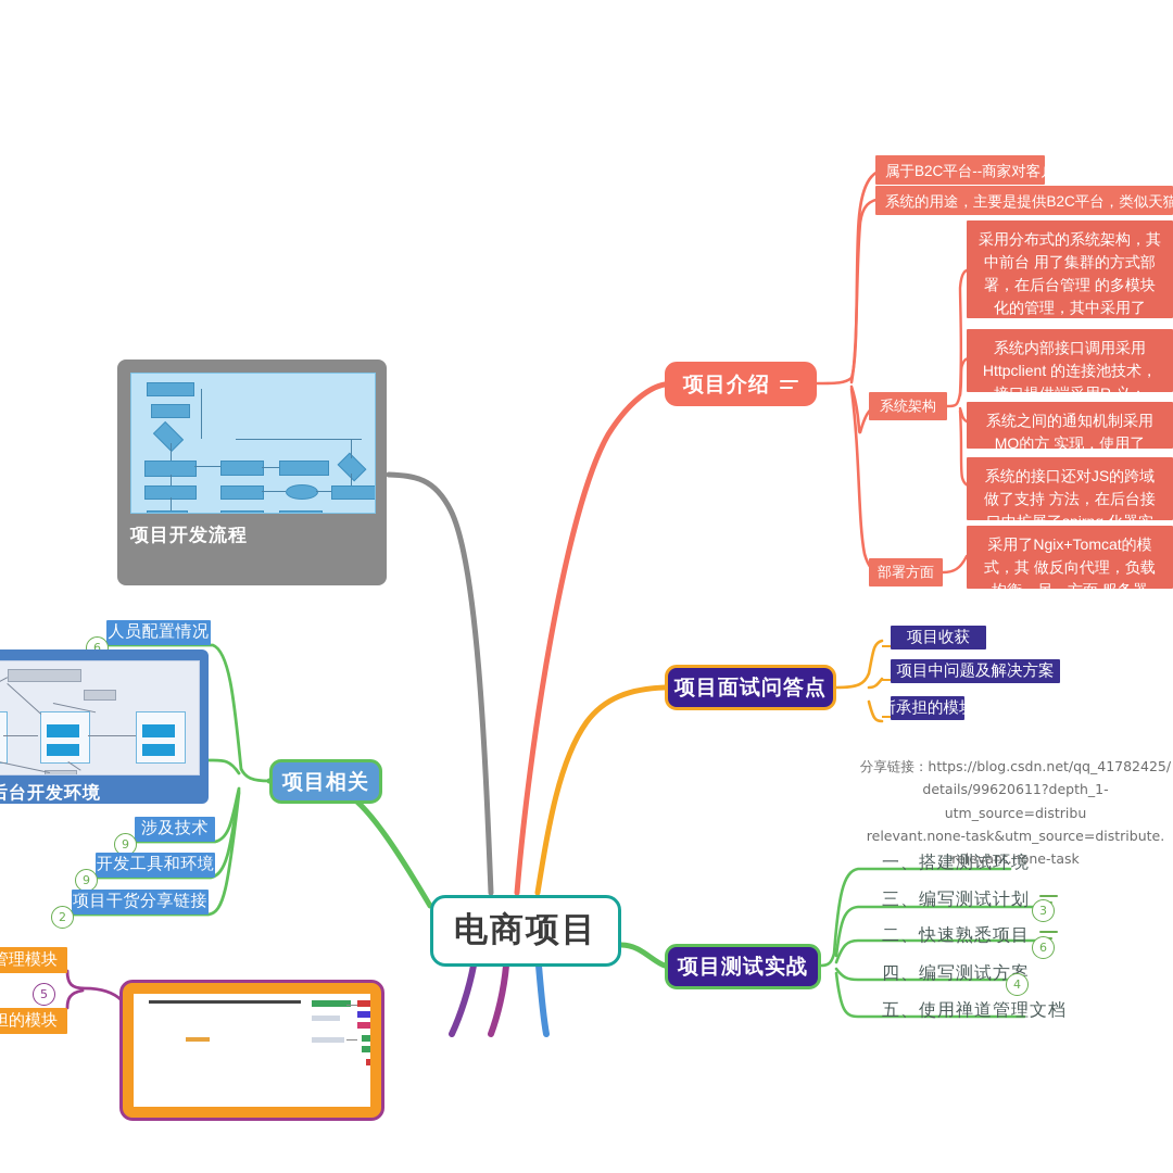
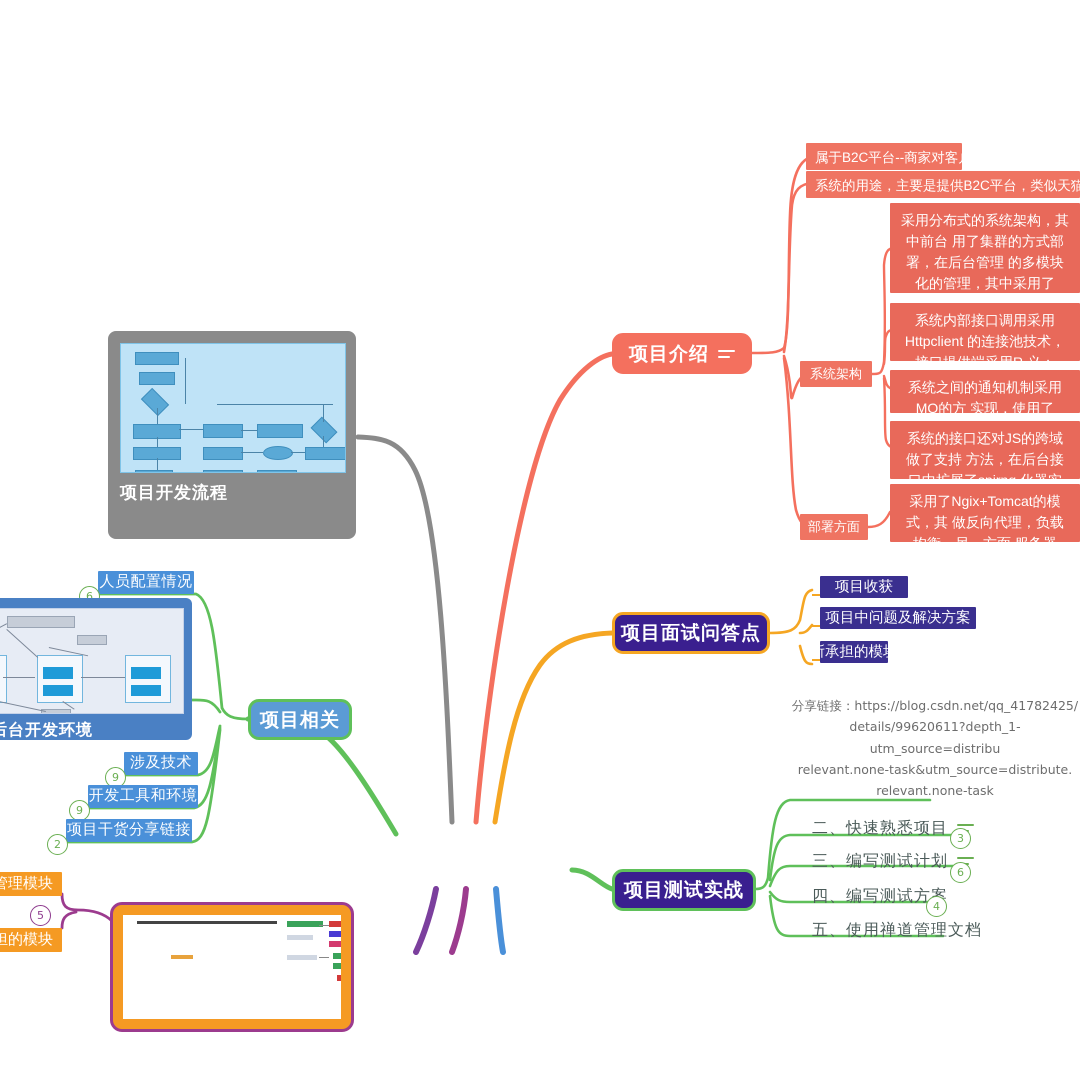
- 电商项目
  项目开发流程
  项目介绍
  属于B2C平台--商家对客户
  系统的用途，主要是提供B2C平台，类似天猫
  系统架构
  系统内部接口调用采用Httpclient 的连接池技术，接口提供端采用R 义；
  系统的接口还对JS的跨域做了支持 方法，在后台接口中扩展了spirng 化器实
  部署方面
  采用了Ngix+Tomcat的模式，其 做反向代理，负载均衡，另一方面 服务器
  项目面试问答点
  项目收获
  项目中问题及解决方案
  所承担的模块
  分享链接：https://blog.csdn.net/qq_41782425/
  details/99620611?depth_1-utm_source=distribu
  relevant.none-task&utm_source=distribute.
  relevant.none-task
  项目测试实战
- 一、搭建测试环境
- 三、编写测试计划
+ 二、快速熟悉项目
  3
- 二、快速熟悉项目
+ 三、编写测试计划
  6
  四、编写测试方
  4
  五、使用禅道管理文档
  项目相关
  人员配置情况
  6
  台开发环境
  涉及技术
  9
  开发工具和环境
  9
  项目干货分享链接
  2
  管理模块
  5
  担的模块
